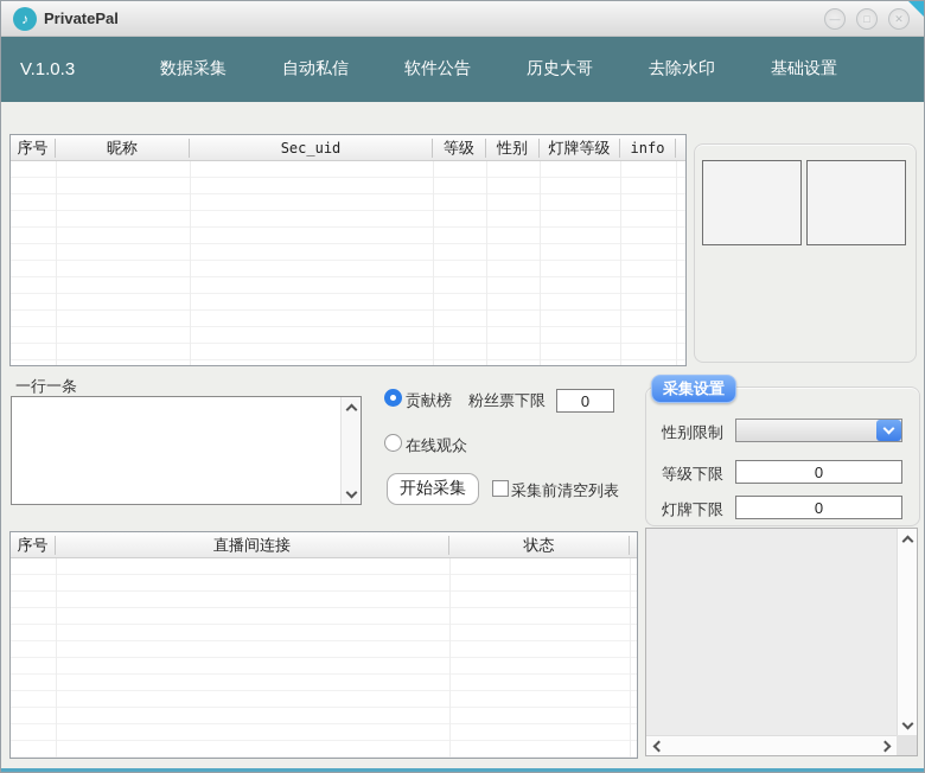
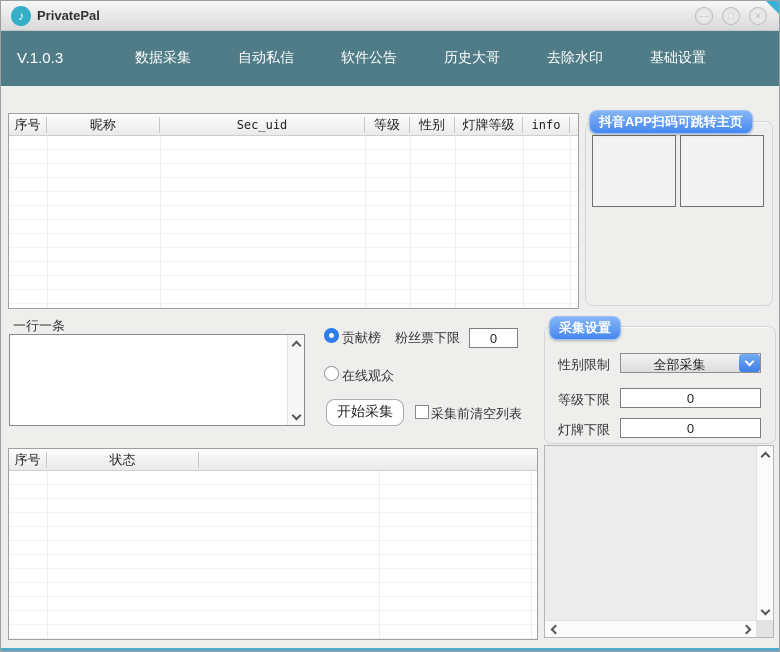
  ♪
  PrivatePal
  —
  □
  ✕
  V.1.0.3
  数据采集
  自动私信
  软件公告
  历史大哥
  去除水印
  基础设置
  序号
  昵称
  Sec_uid
  等级
  性别
  灯牌等级
  info
+ 抖音APP扫码可跳转主页
  一行一条
  贡献榜
  粉丝票下限
  0
  在线观众
  开始采集
  采集前清空列表
  采集设置
  性别限制
+ 全部采集
  等级下限
  0
  灯牌下限
  0
  序号
- 直播间连接
  状态
